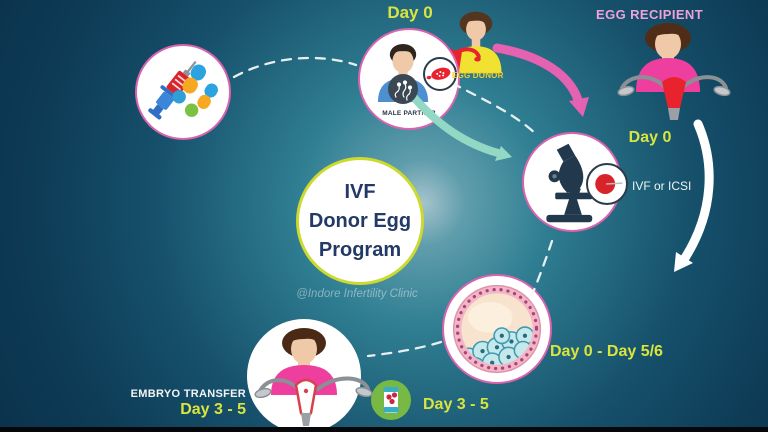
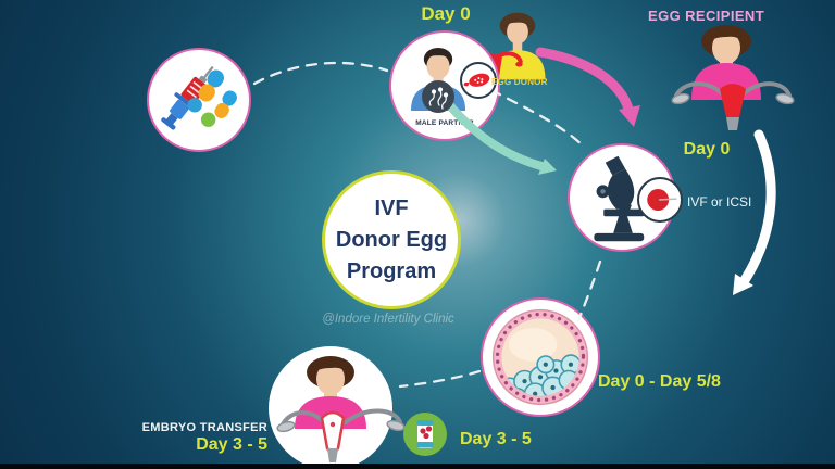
  IVF
  Donor Egg
  Program
  @Indore Infertility Clinic
  Day 0
  EGG RECIPIENT
  EGG DONOR
  Day 0
  IVF or ICSI
- Day 0 - Day 5/6
+ Day 0 - Day 5/8
  EMBRYO TRANSFER
  Day 3 - 5
  Day 3 - 5
